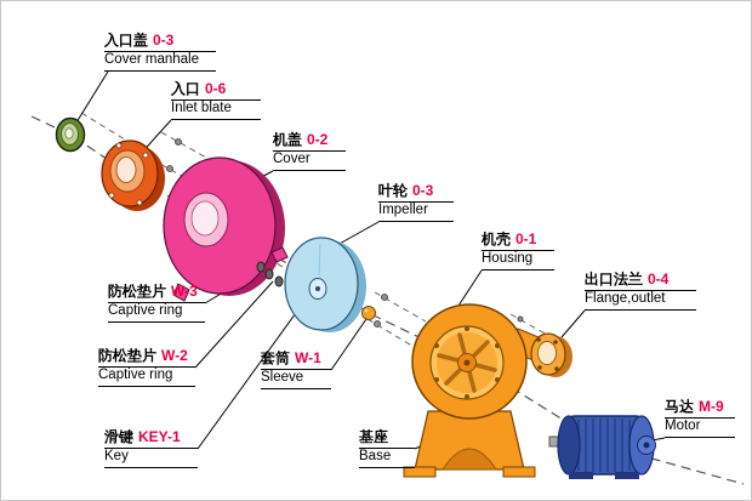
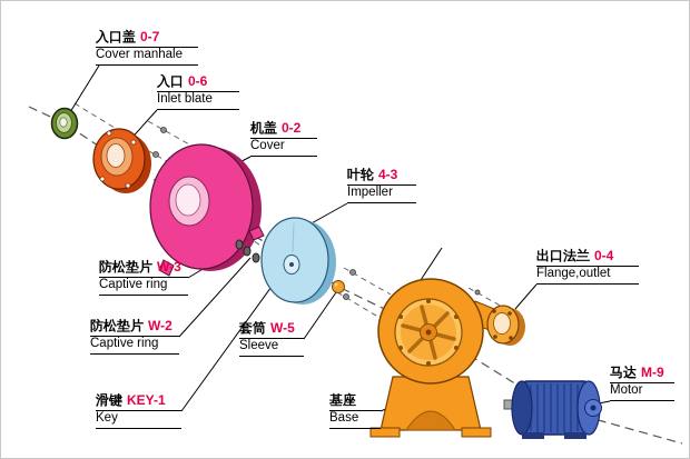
- 入口盖 0-3
+ 入口盖 0-7
  Cover manhale
  入口 0-6
  Inlet blate
  机盖 0-2
  Cover
- 叶轮 0-3
+ 叶轮 4-3
  Impeller
- 机壳 0-1
- Housing
  出口法兰 0-4
  Flange,outlet
  防松垫片 W-3
  Captive ring
  防松垫片 W-2
  Captive ring
  滑键 KEY-1
  Key
- 套筒 W-1
+ 套筒 W-5
  Sleeve
  基座
  Base
  马达 M-9
  Motor
